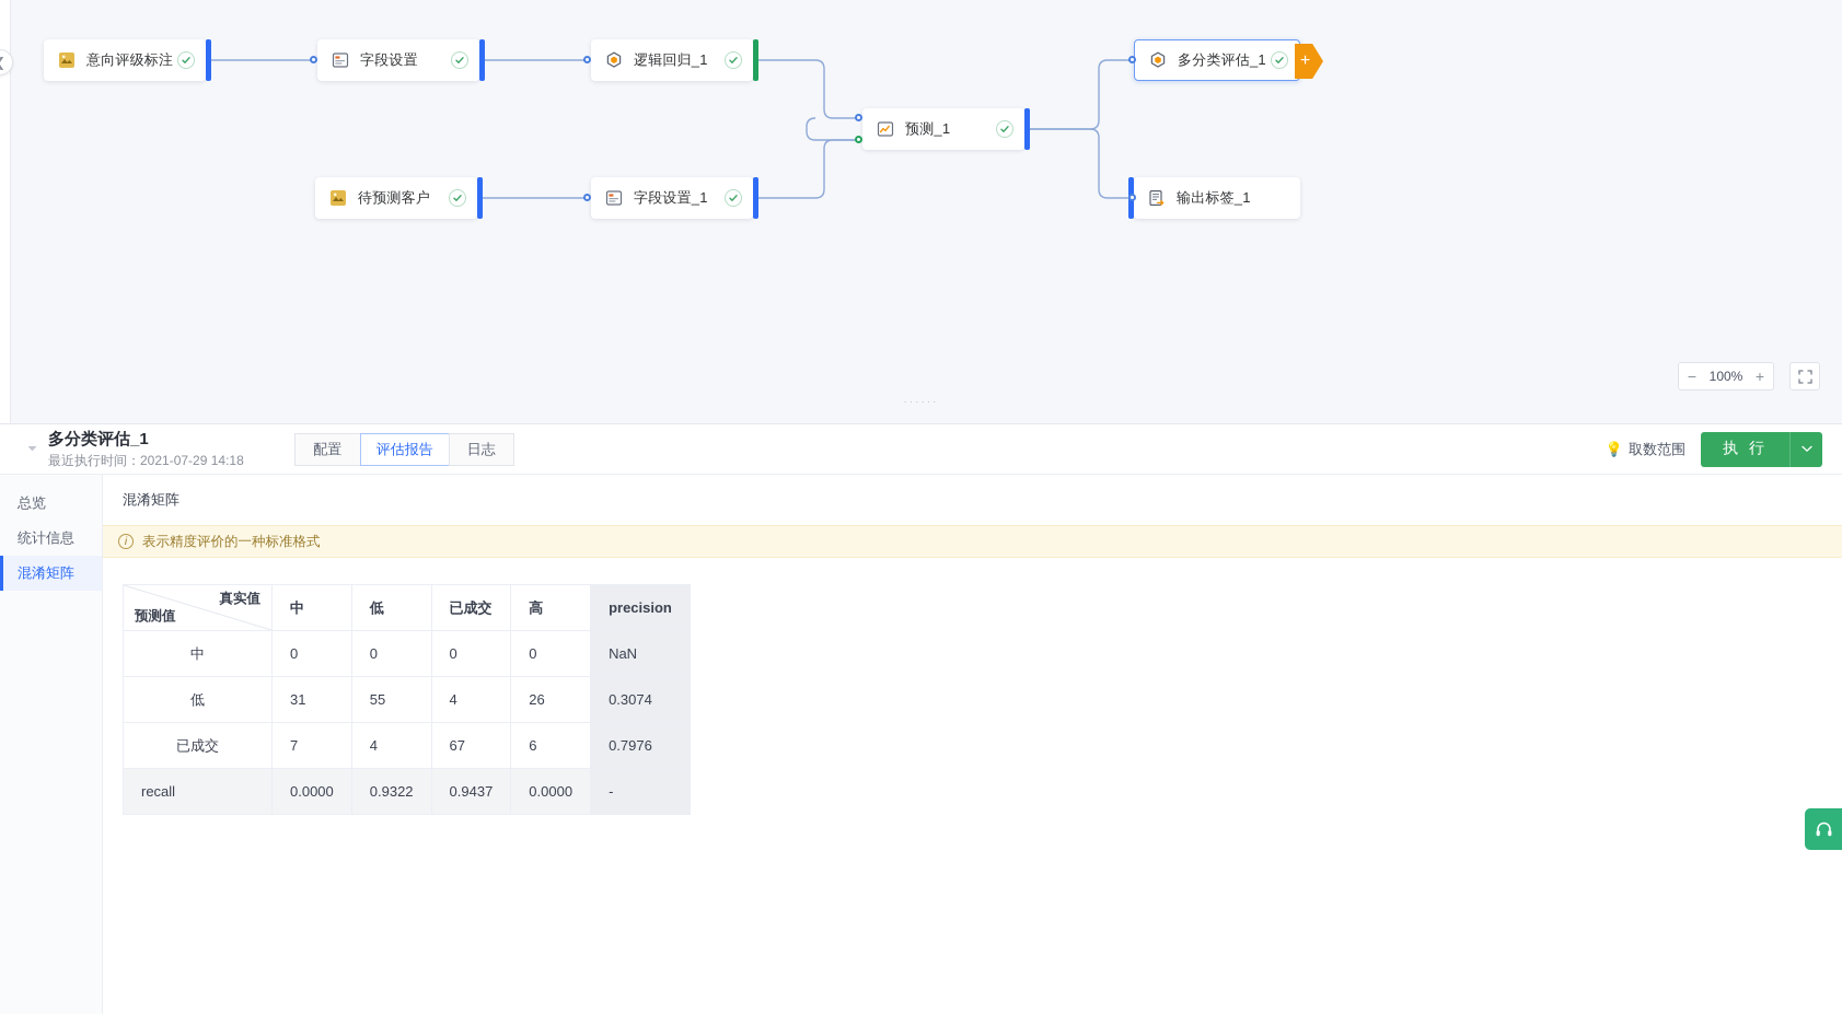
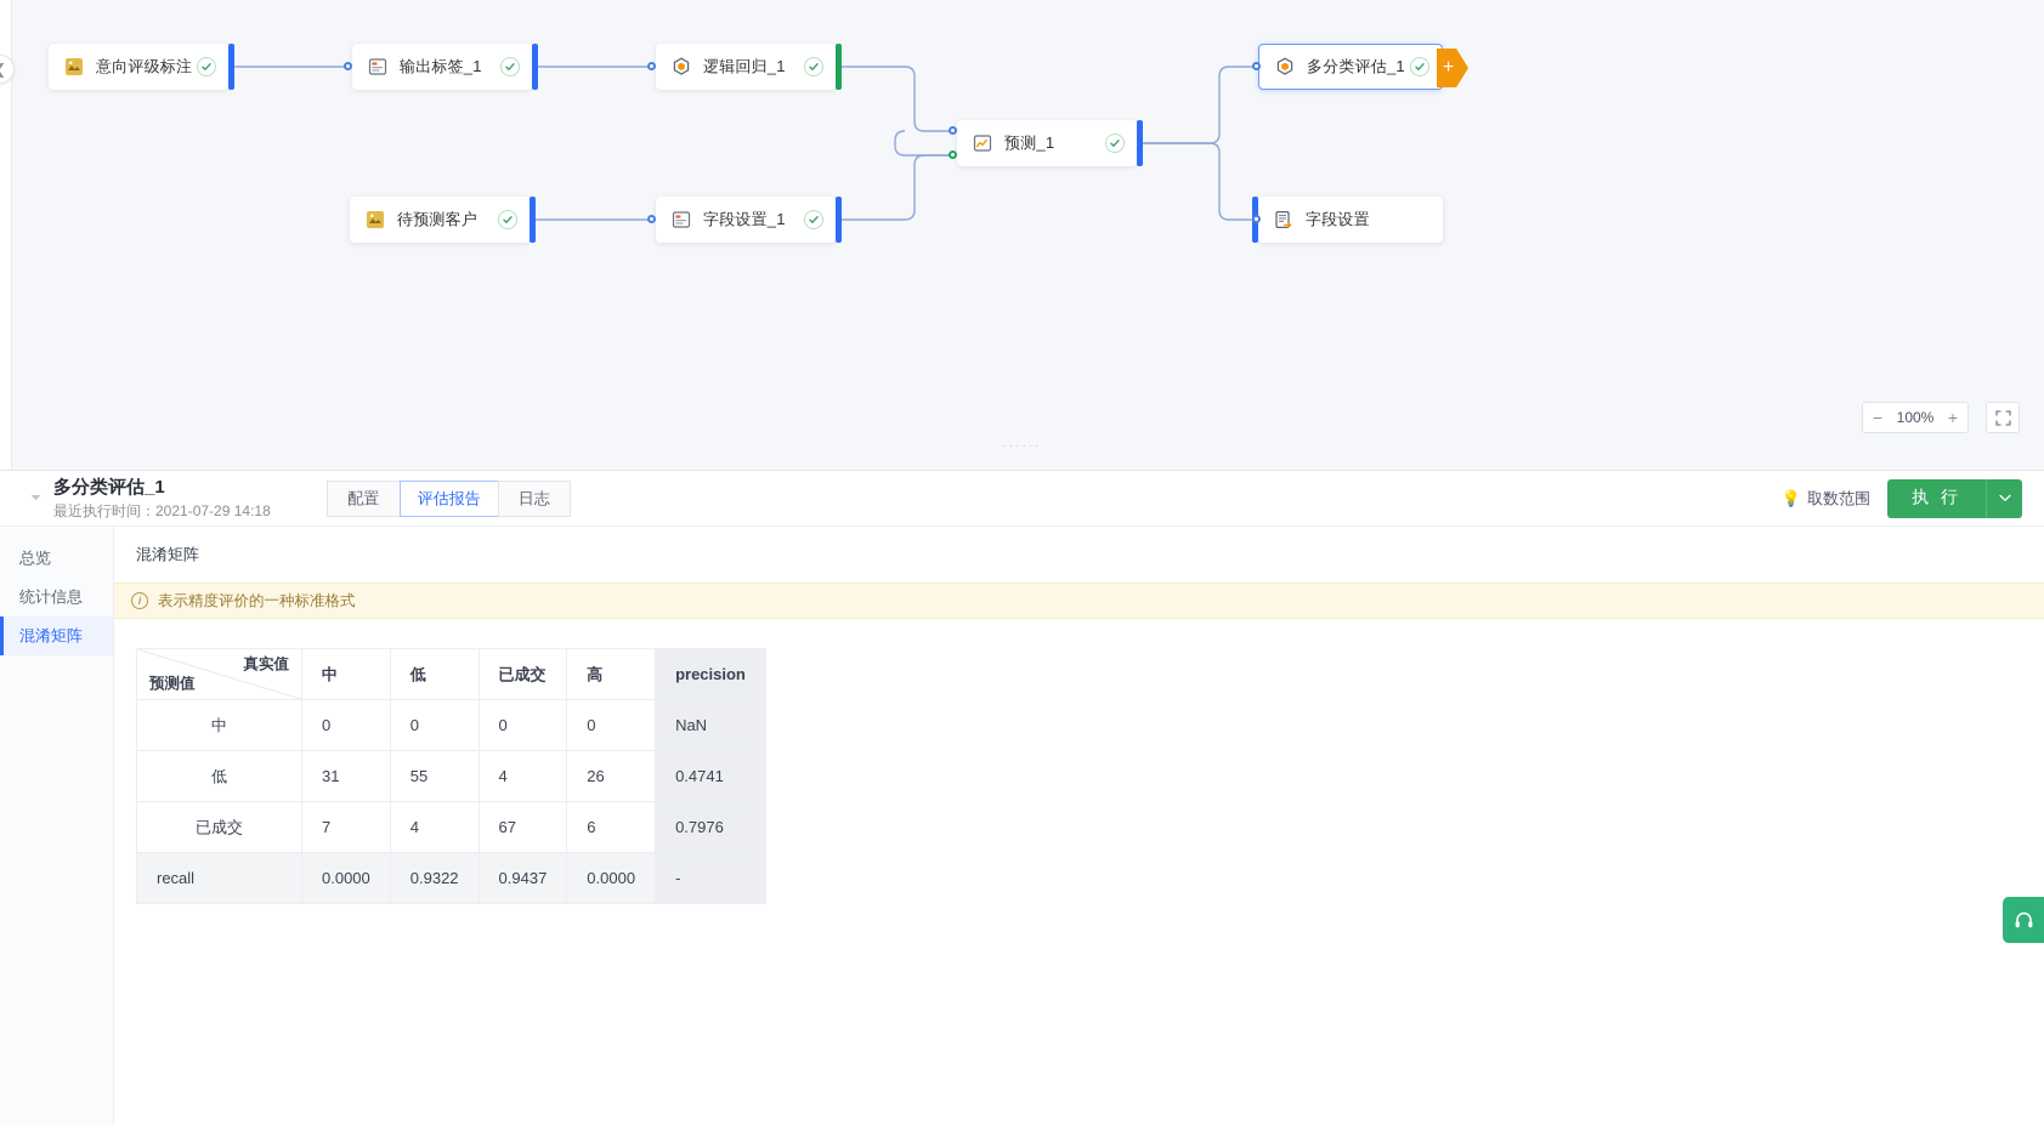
  ❮
  意向评级标注
- 字段设置
+ 输出标签_1
  逻辑回归_1
  预测_1
  多分类评估_1
  +
  待预测客户
  字段设置_1
- 输出标签_1
+ 字段设置
  −
  100%
  +
  ······
  多分类评估_1
  最近执行时间：2021-07-29 14:18
  配置
  评估报告
  日志
  💡
  取数范围
  执 行
  总览
  统计信息
  混淆矩阵
  混淆矩阵
  i
  表示精度评价的一种标准格式
  真实值 预测值	中	低	已成交	高	precision
  中	0	0	0	0	NaN
- 低	31	55	4	26	0.3074
+ 低	31	55	4	26	0.4741
  已成交	7	4	67	6	0.7976
  recall	0.0000	0.9322	0.9437	0.0000	-
